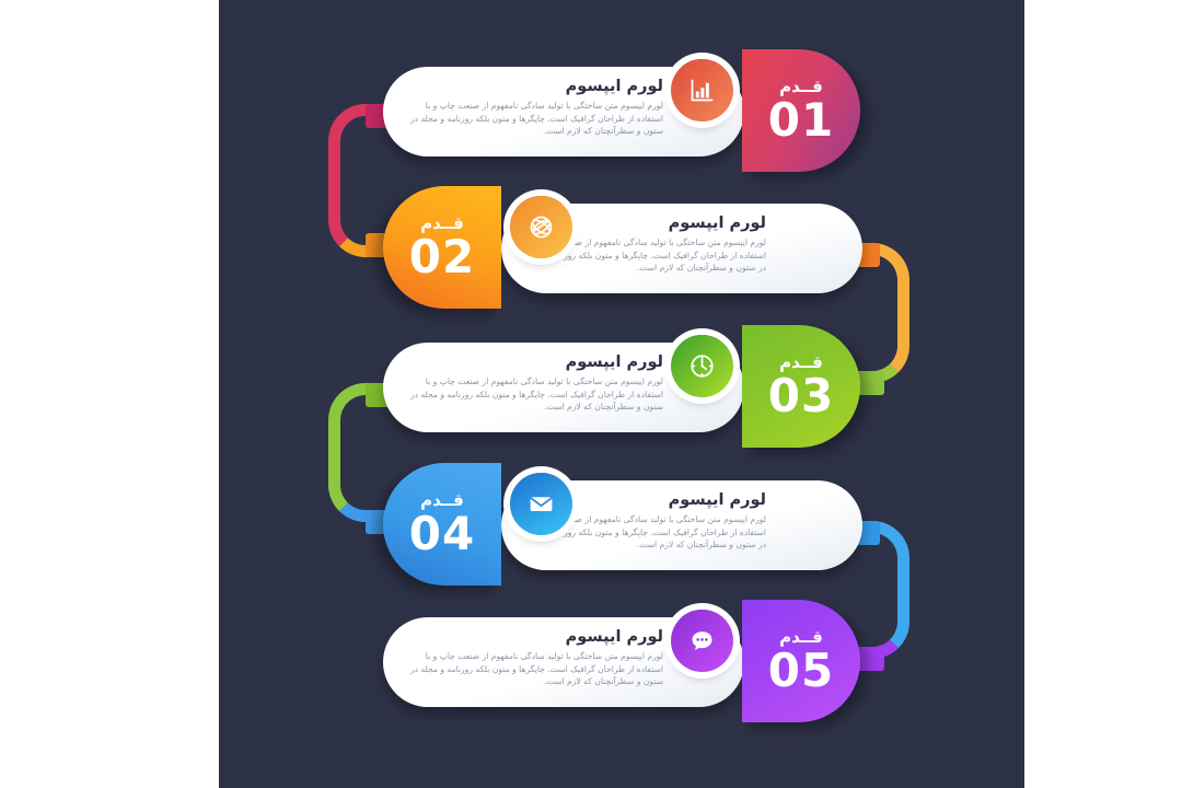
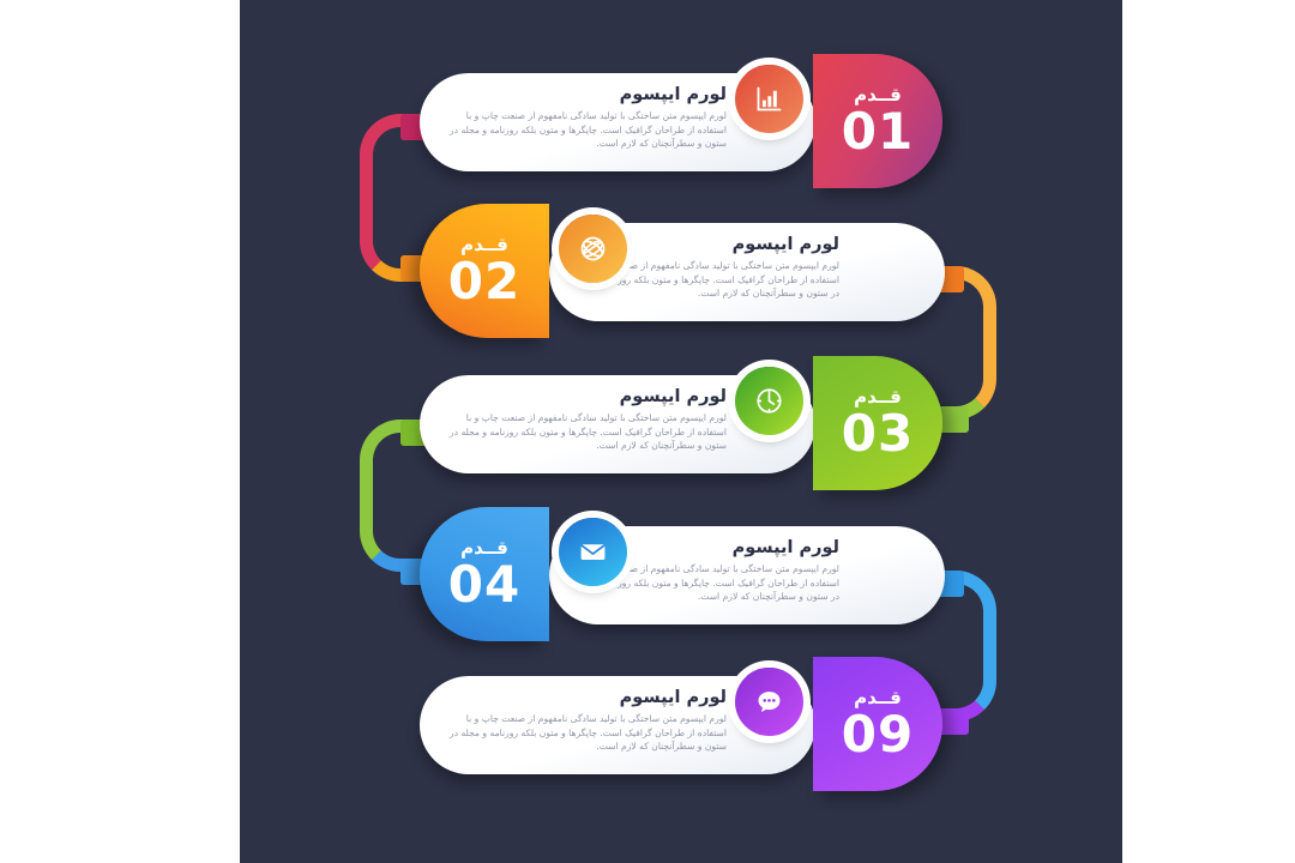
  لورم ایپسوم
  لورم ایپسوم متن ساختگی با تولید سادگی نامفهوم از صنعت چاپ و با استفاده از طراحان گرافیک است. چاپگرها و متون بلکه روزنامه و مجله در ستون و سطرآنچنان که لازم است.
  قــدم
  01
  لورم ایپسوم
  لورم ایپسوم متن ساختگی با تولید سادگی نامفهوم از صنع استفاده از طراحان گرافیک است. چاپگرها و متون بلکه روزنامه در ستون و سطرآنچنان که لازم است.
  قــدم
  02
  لورم ایپسوم
  لورم ایپسوم متن ساختگی با تولید سادگی نامفهوم از صنعت چاپ و با استفاده از طراحان گرافیک است. چاپگرها و متون بلکه روزنامه و مجله در ستون و سطرآنچنان که لازم است.
  قــدم
  03
  لورم ایپسوم
  لورم ایپسوم متن ساختگی با تولید سادگی نامفهوم از صنع استفاده از طراحان گرافیک است. چاپگرها و متون بلکه روزنامه در ستون و سطرآنچنان که لازم است.
  قــدم
  04
  لورم ایپسوم
  لورم ایپسوم متن ساختگی با تولید سادگی نامفهوم از صنعت چاپ و با استفاده از طراحان گرافیک است. چاپگرها و متون بلکه روزنامه و مجله در ستون و سطرآنچنان که لازم است.
  قــدم
- 05
+ 09
